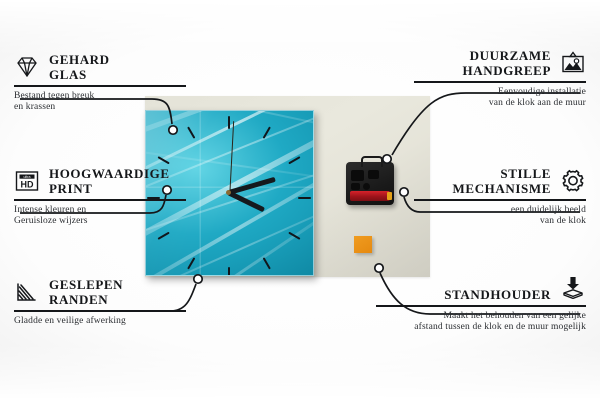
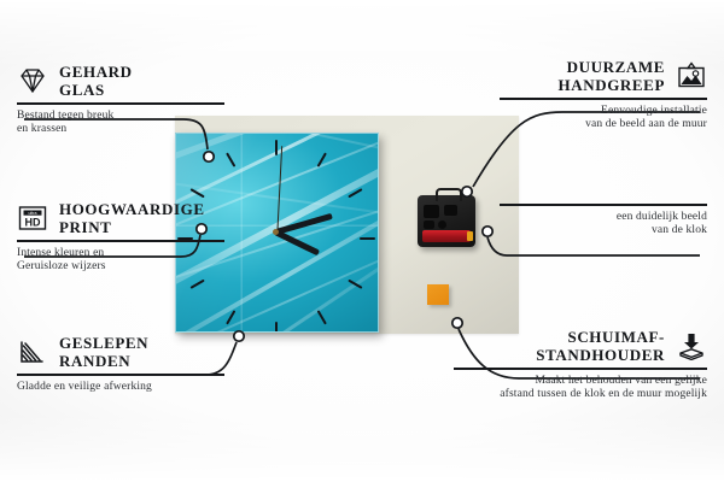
  GEHARD
  GLAS
  Bestand tegen breuk
  en krassen
  HD
  HOOGWAARDIGE
  PRINT
  Intense kleuren en
  Geruisloze wijzers
  GESLEPEN
  RANDEN
  Gladde en veilige afwerking
  DUURZAME
  HANDGREEP
  Eenvoudige installatie
- van de klok aan de muur
+ van de beeld aan de muur
- STILLE
- MECHANISME
  een duidelijk beeld
  van de klok
+ SCHUIMAF-
  STANDHOUDER
  Maakt het behouden van een gelijke
  afstand tussen de klok en de muur mogelijk
